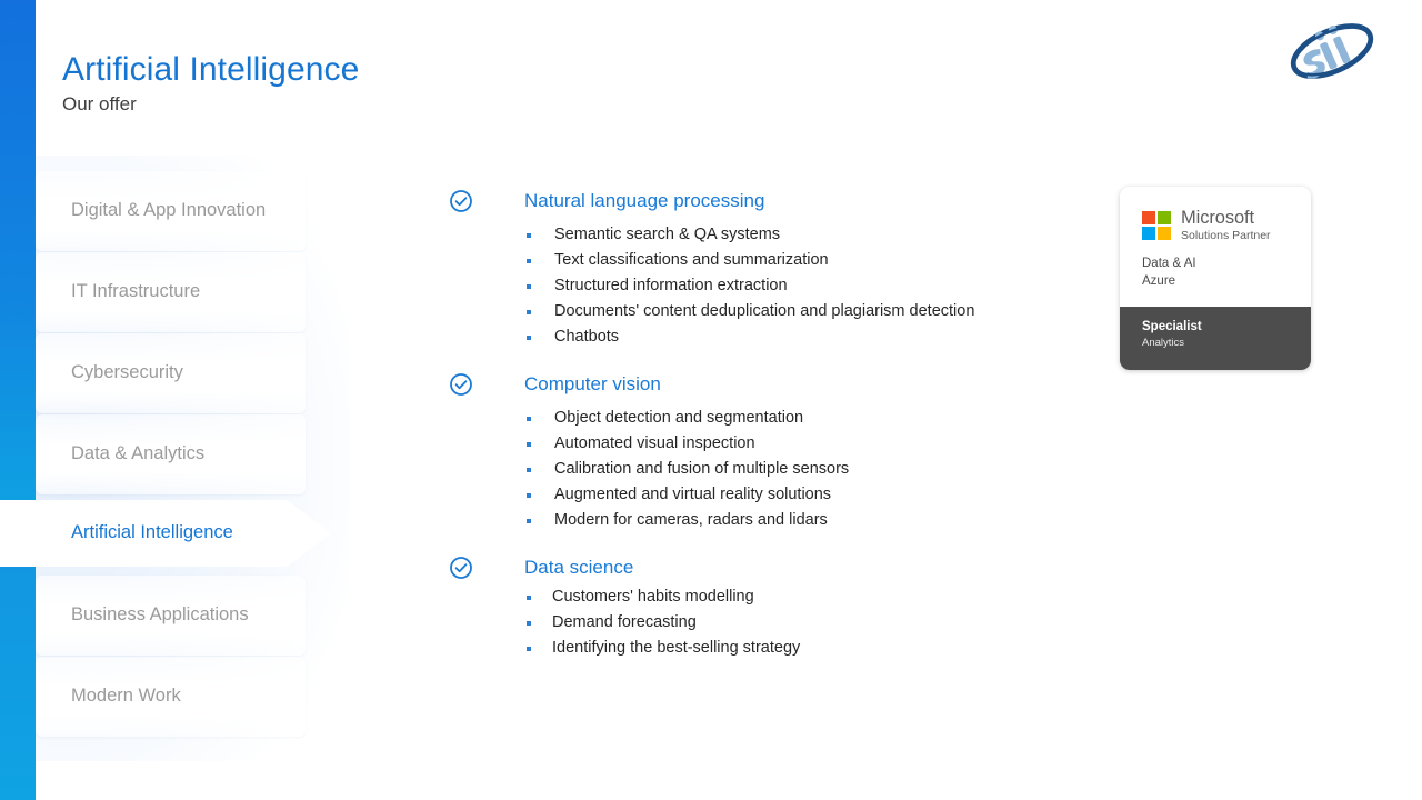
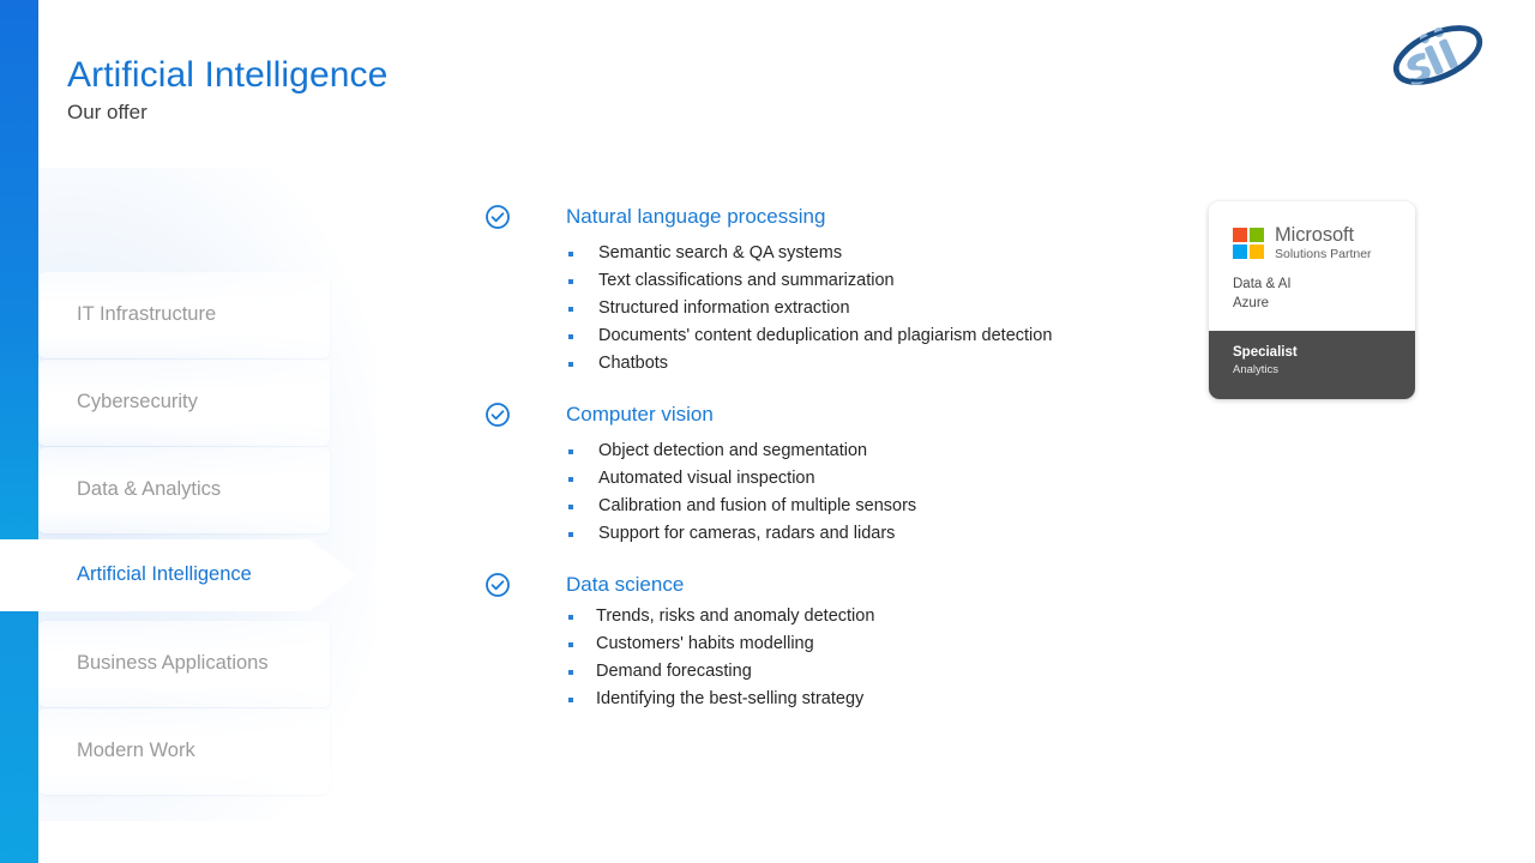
  Artificial Intelligence
  Our offer
- Digital & App Innovation
  IT Infrastructure
  Cybersecurity
  Data & Analytics
  Artificial Intelligence
  Business Applications
  Modern Work
  Natural language processing
  Semantic search & QA systems
  Text classifications and summarization
  Structured information extraction
  Documents' content deduplication and plagiarism detection
  Chatbots
  Computer vision
  Object detection and segmentation
  Automated visual inspection
  Calibration and fusion of multiple sensors
- Augmented and virtual reality solutions
- Modern for cameras, radars and lidars
+ Support for cameras, radars and lidars
  Data science
+ Trends, risks and anomaly detection
  Customers' habits modelling
  Demand forecasting
  Identifying the best-selling strategy
  Microsoft
  Solutions Partner
  Data & AI
  Azure
  Specialist
  Analytics
